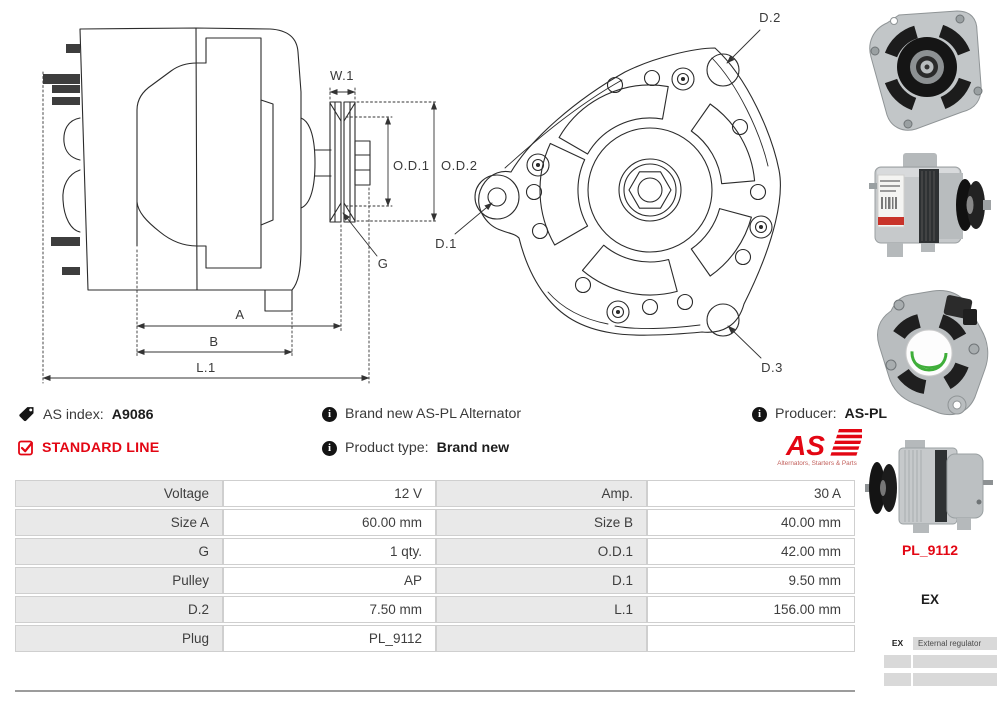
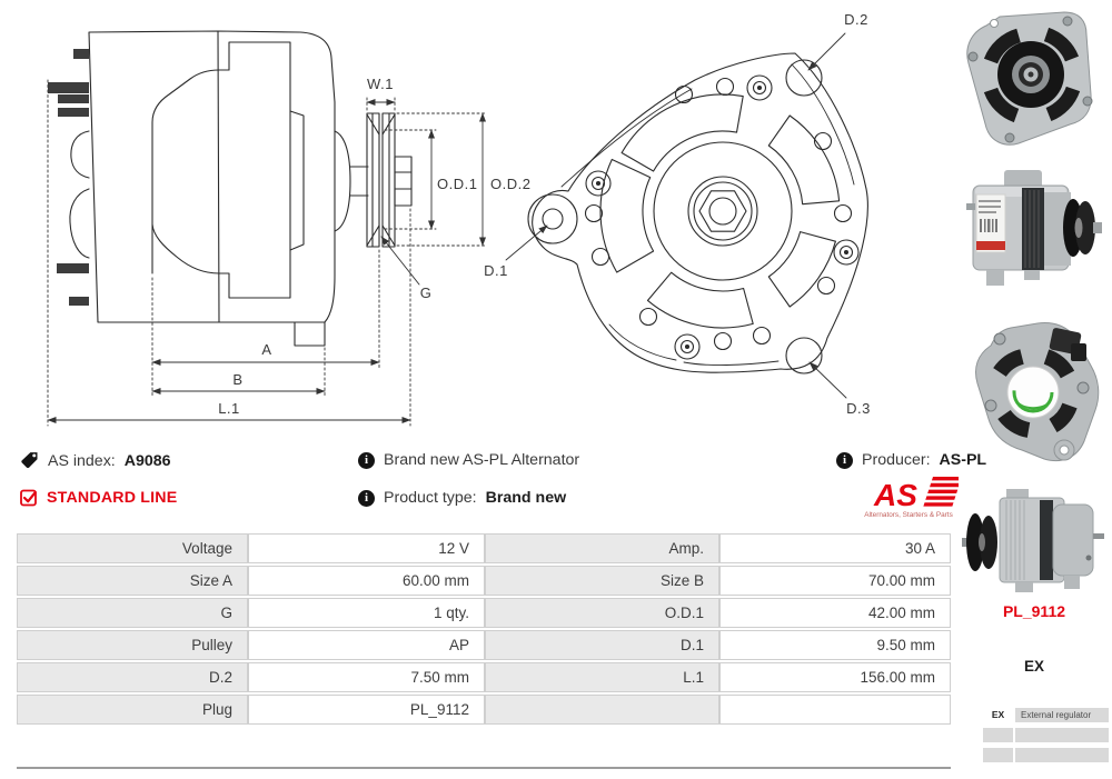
  W.1
  O.D.1
  O.D.2
  G
  A
  B
  L.1
  D.2
  D.1
  D.3
  AS index:
  A9086
  i
  Brand new AS-PL Alternator
  i
  Producer:
  AS-PL
  STANDARD LINE
  i
  Product type:
  Brand new
  AS
  Voltage	12 V	Amp.	30 A
- Size A	60.00 mm	Size B	40.00 mm
+ Size A	60.00 mm	Size B	70.00 mm
  G	1 qty.	O.D.1	42.00 mm
  Pulley	AP	D.1	9.50 mm
  D.2	7.50 mm	L.1	156.00 mm
  Plug	PL_9112
  PL_9112
  EX
  EX
  External regulator
